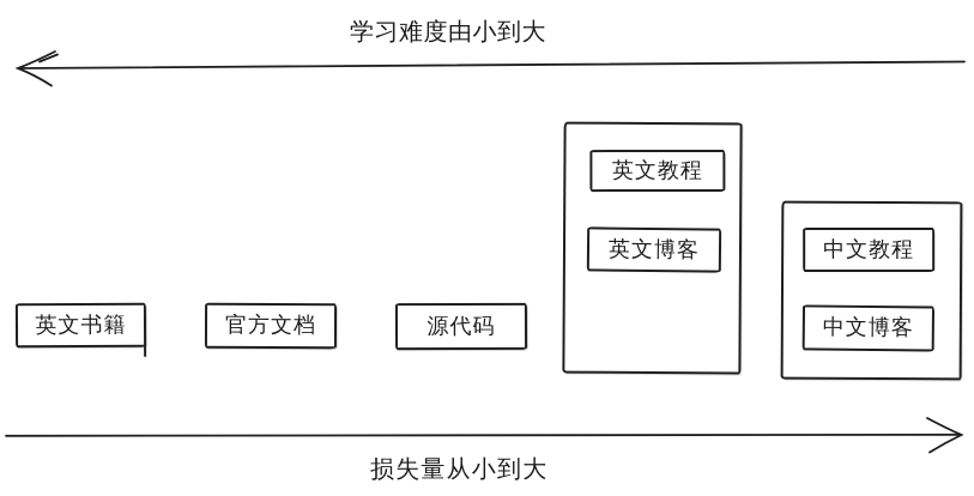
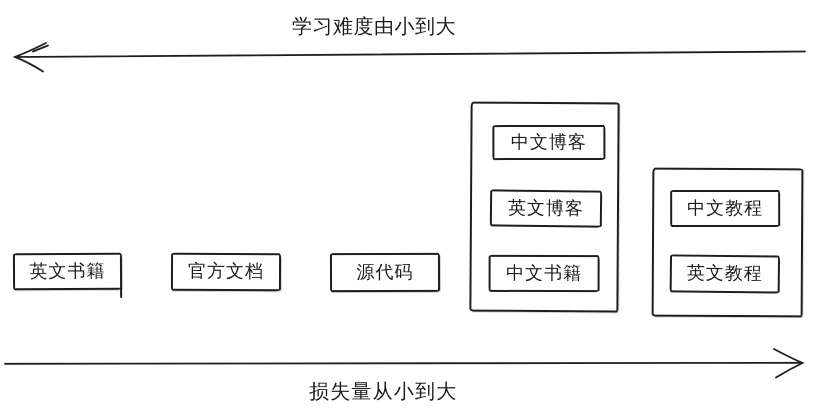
  学习难度由小到大
  损失量从小到大
  英文书籍
  官方文档
  源代码
- 英文教程
+ 中文博客
  英文博客
+ 中文书籍
  中文教程
- 中文博客
+ 英文教程
